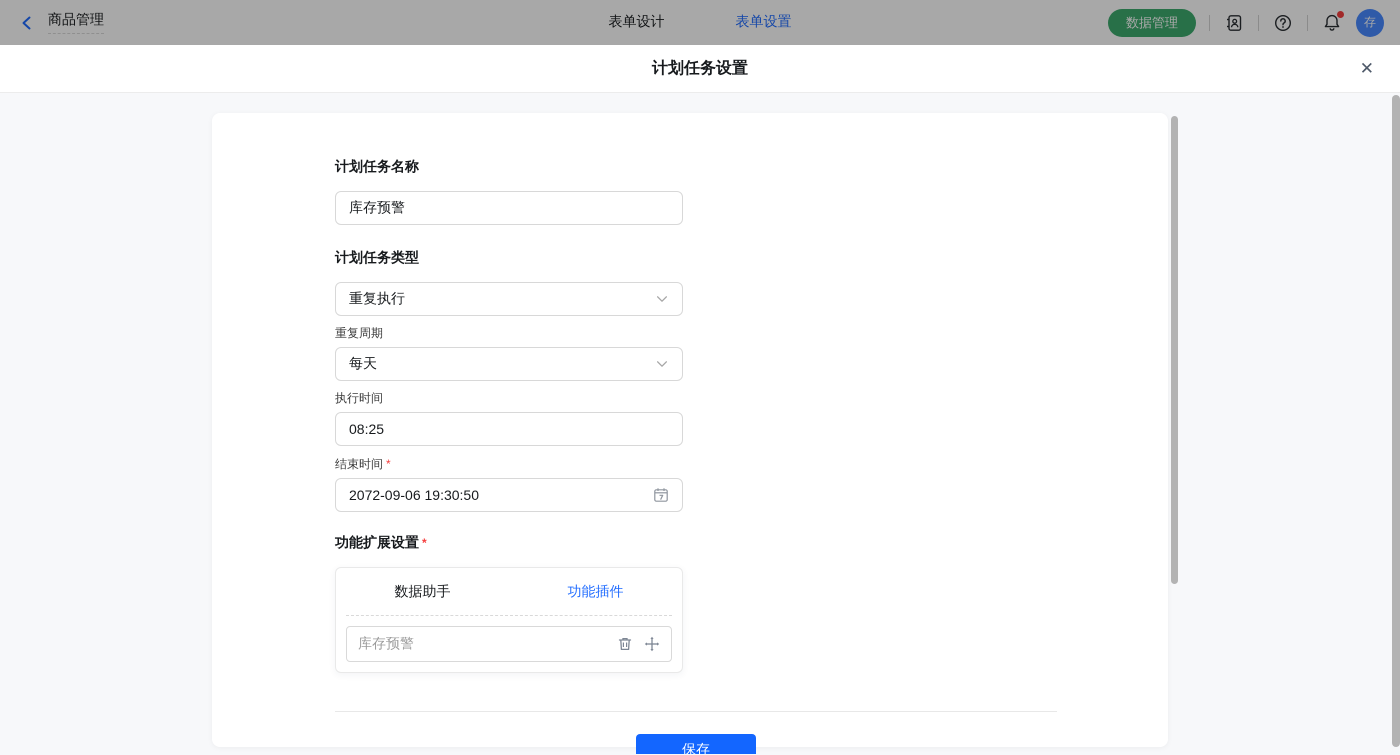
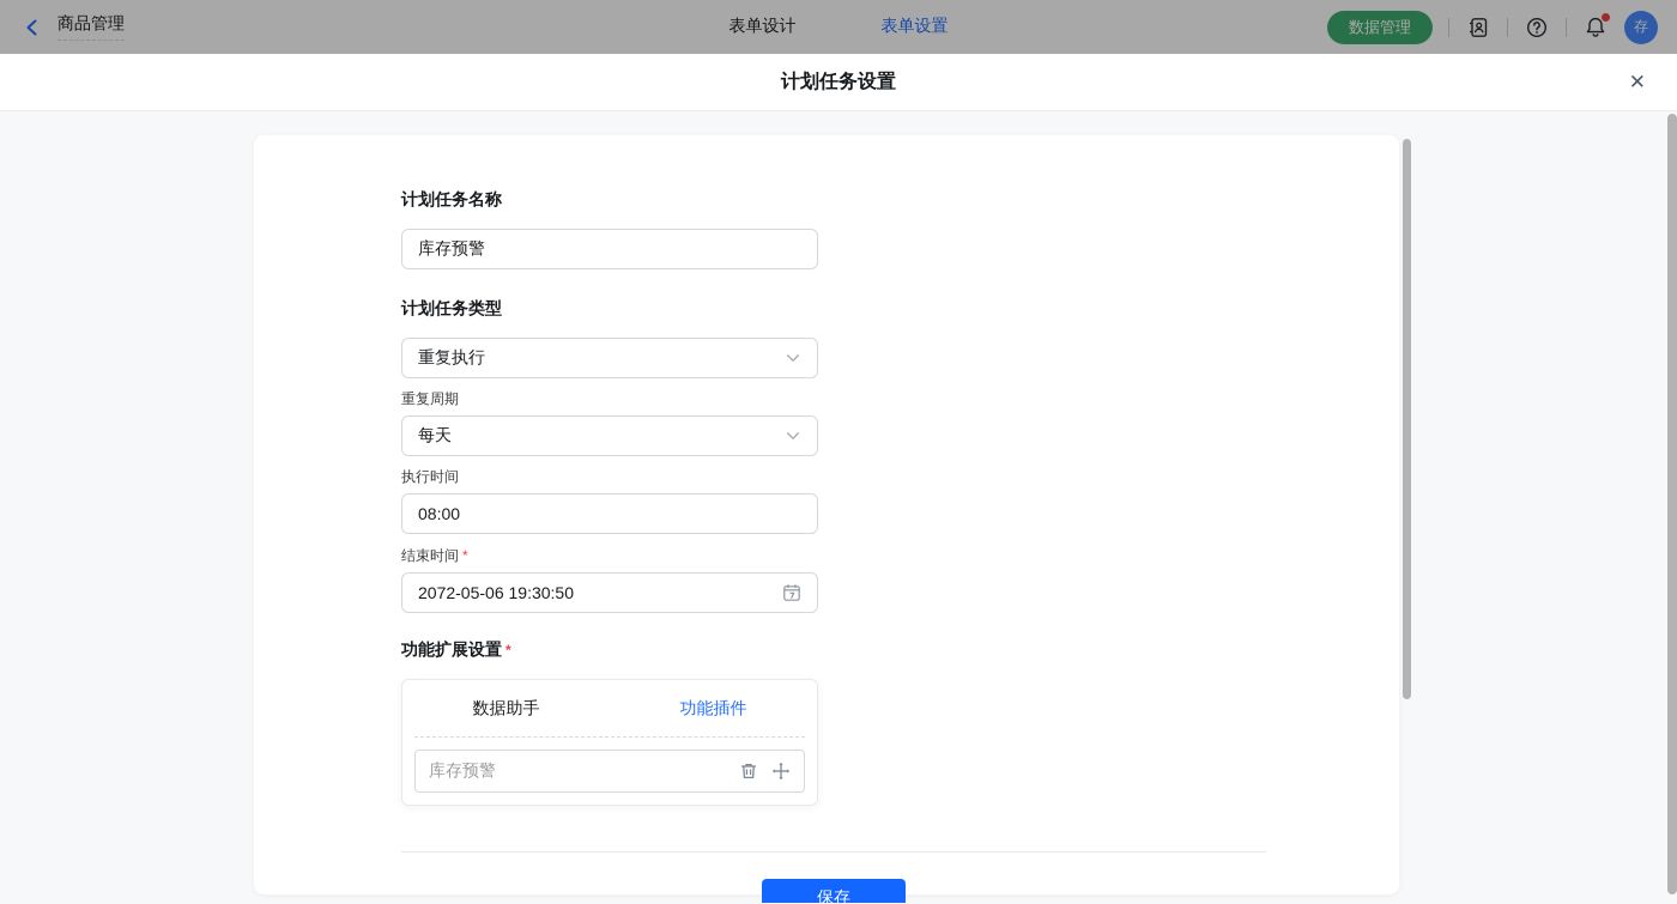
  商品管理
  表单设计
  表单设置
  数据管理
  存
  计划任务设置
  ✕
  计划任务名称
  库存预警
  计划任务类型
  重复执行
  重复周期
  每天
  执行时间
- 08:25
+ 08:00
  结束时间 *
- 2072-09-06 19:30:50
+ 2072-05-06 19:30:50
  功能扩展设置 *
  数据助手
  功能插件
  库存预警
  保存
